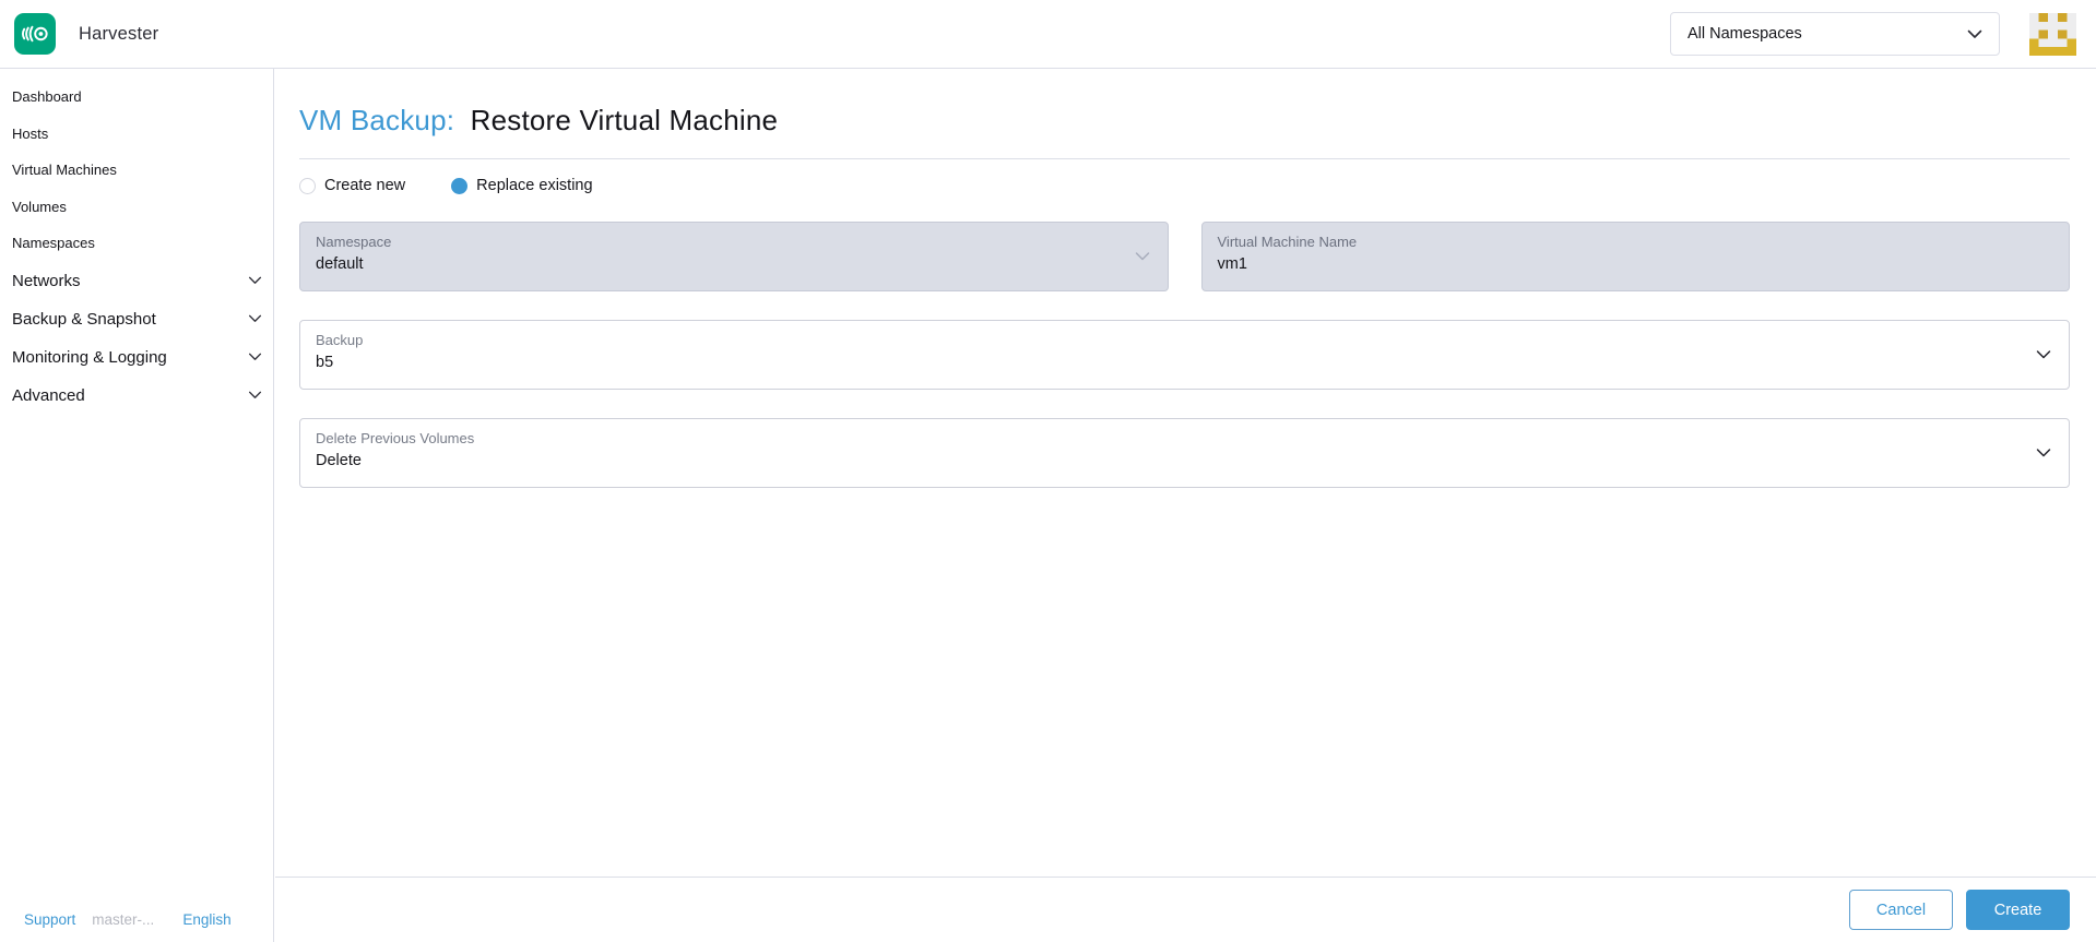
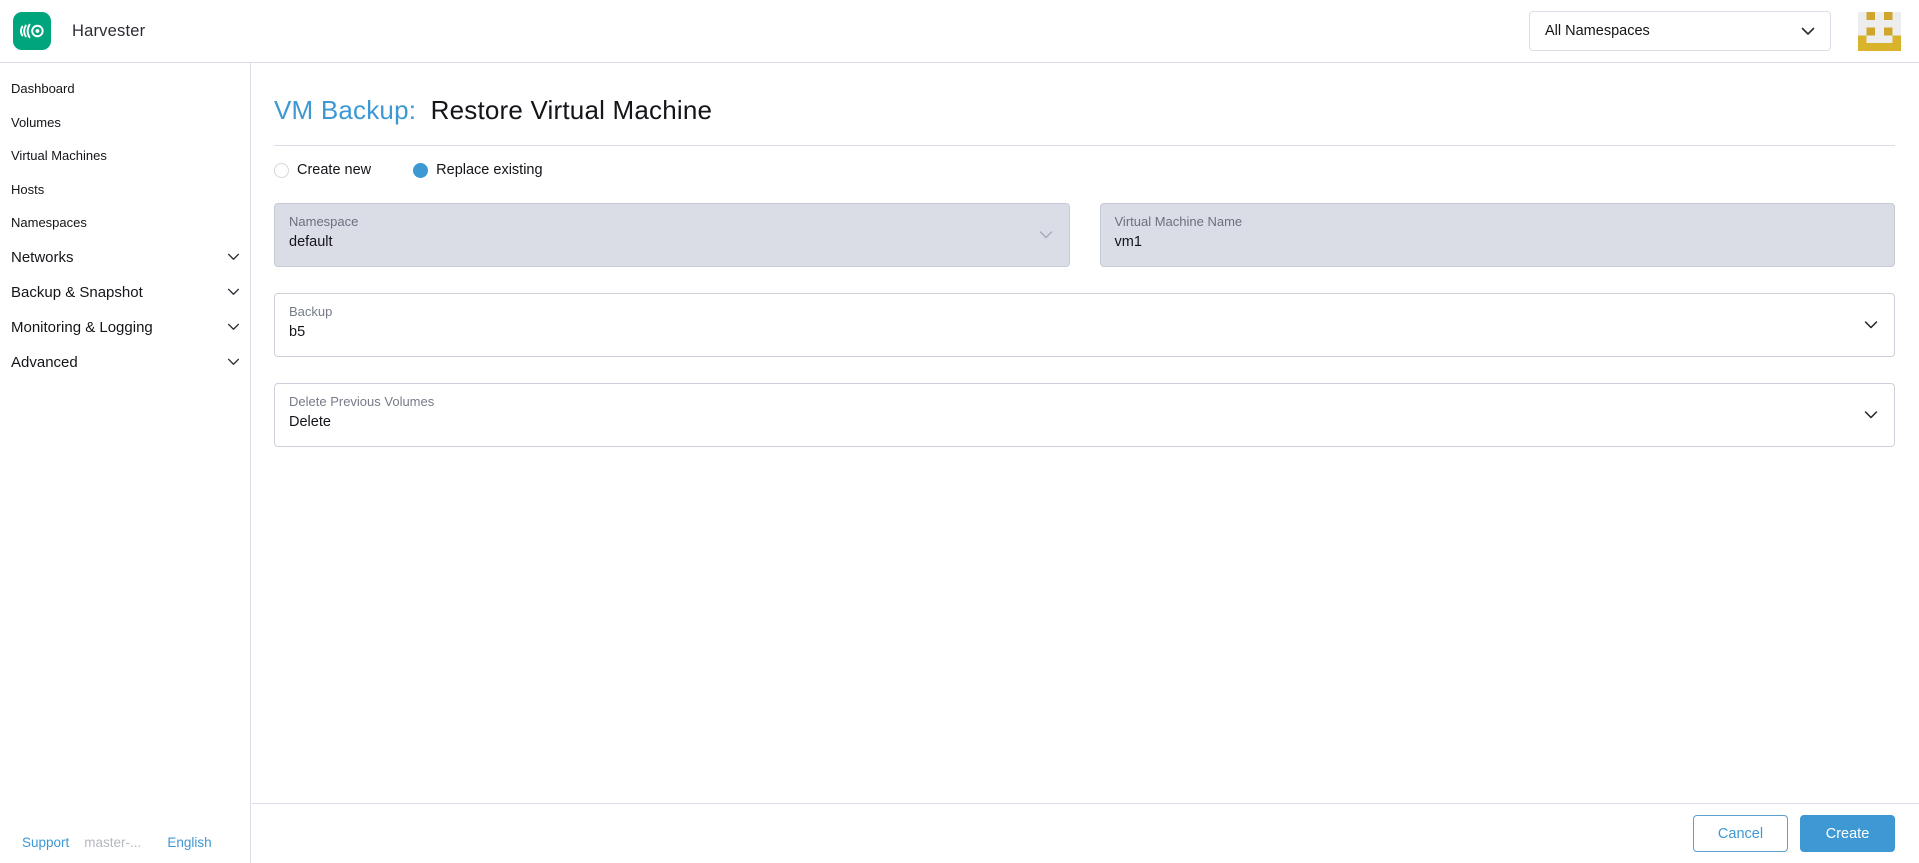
  Harvester
  All Namespaces
  Dashboard
- Hosts
+ Volumes
  Virtual Machines
- Volumes
+ Hosts
  Namespaces
  Networks
  Backup & Snapshot
  Monitoring & Logging
  Advanced
  Support
  master-...
  English
  VM Backup: Restore Virtual Machine
  Create new
  Replace existing
  Namespace
  default
  Virtual Machine Name
  vm1
  Backup
  b5
  Delete Previous Volumes
  Delete
  Cancel
  Create
